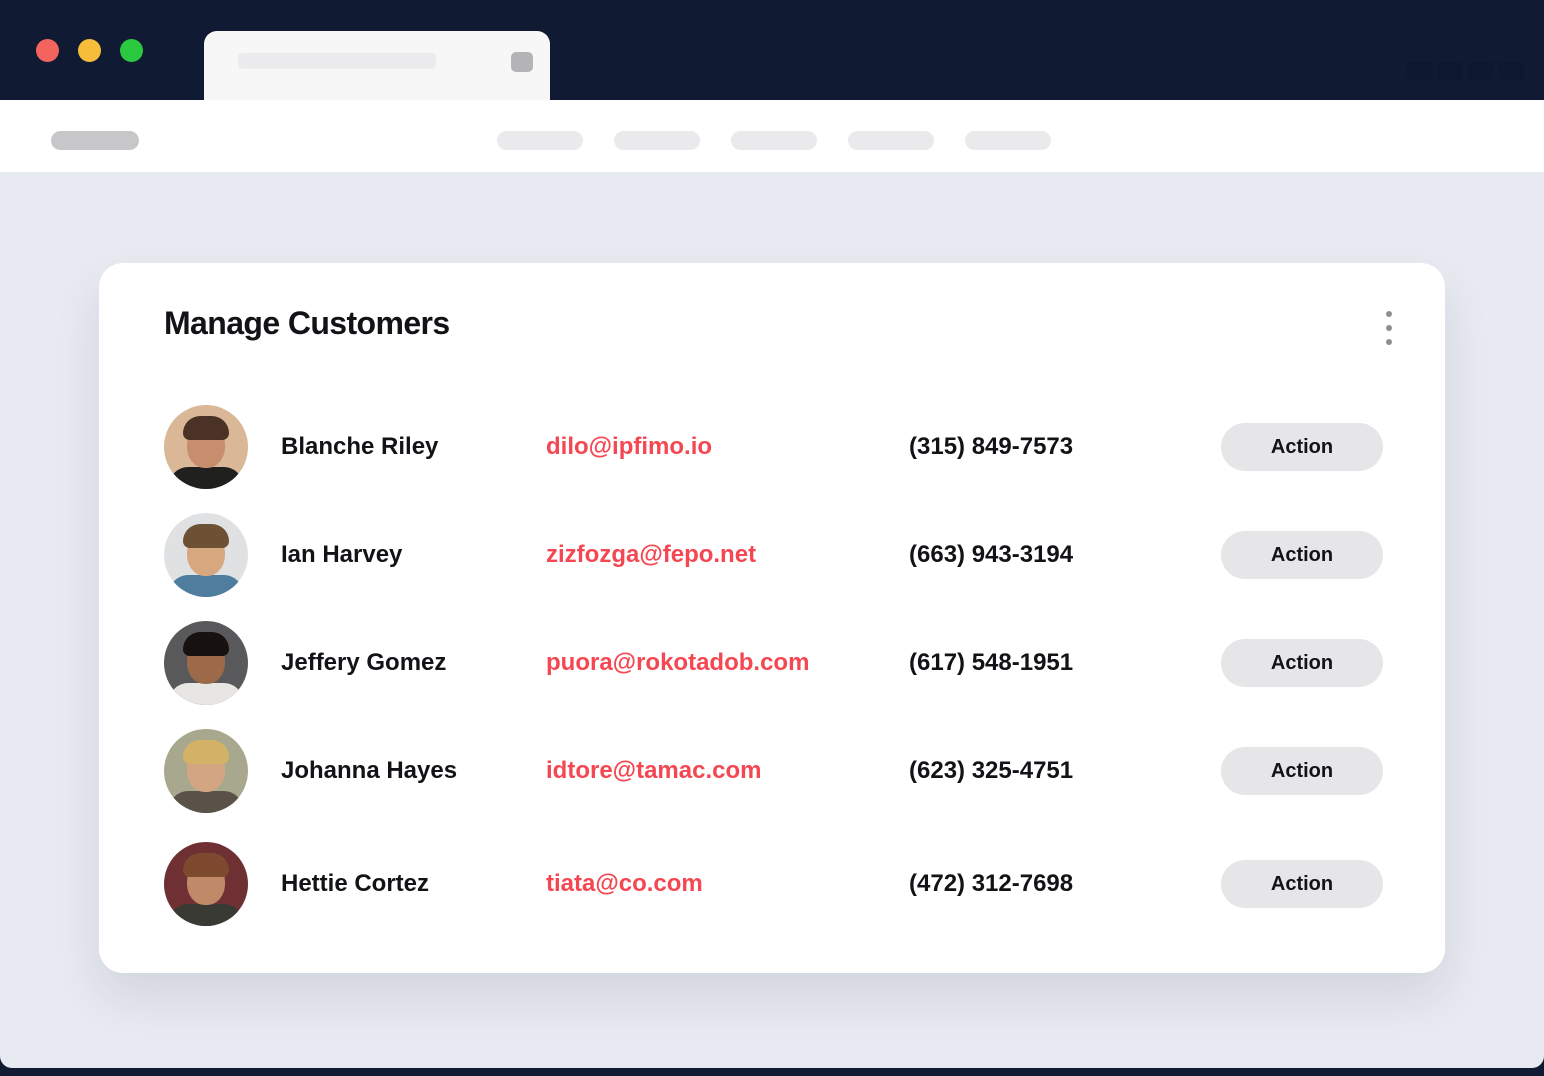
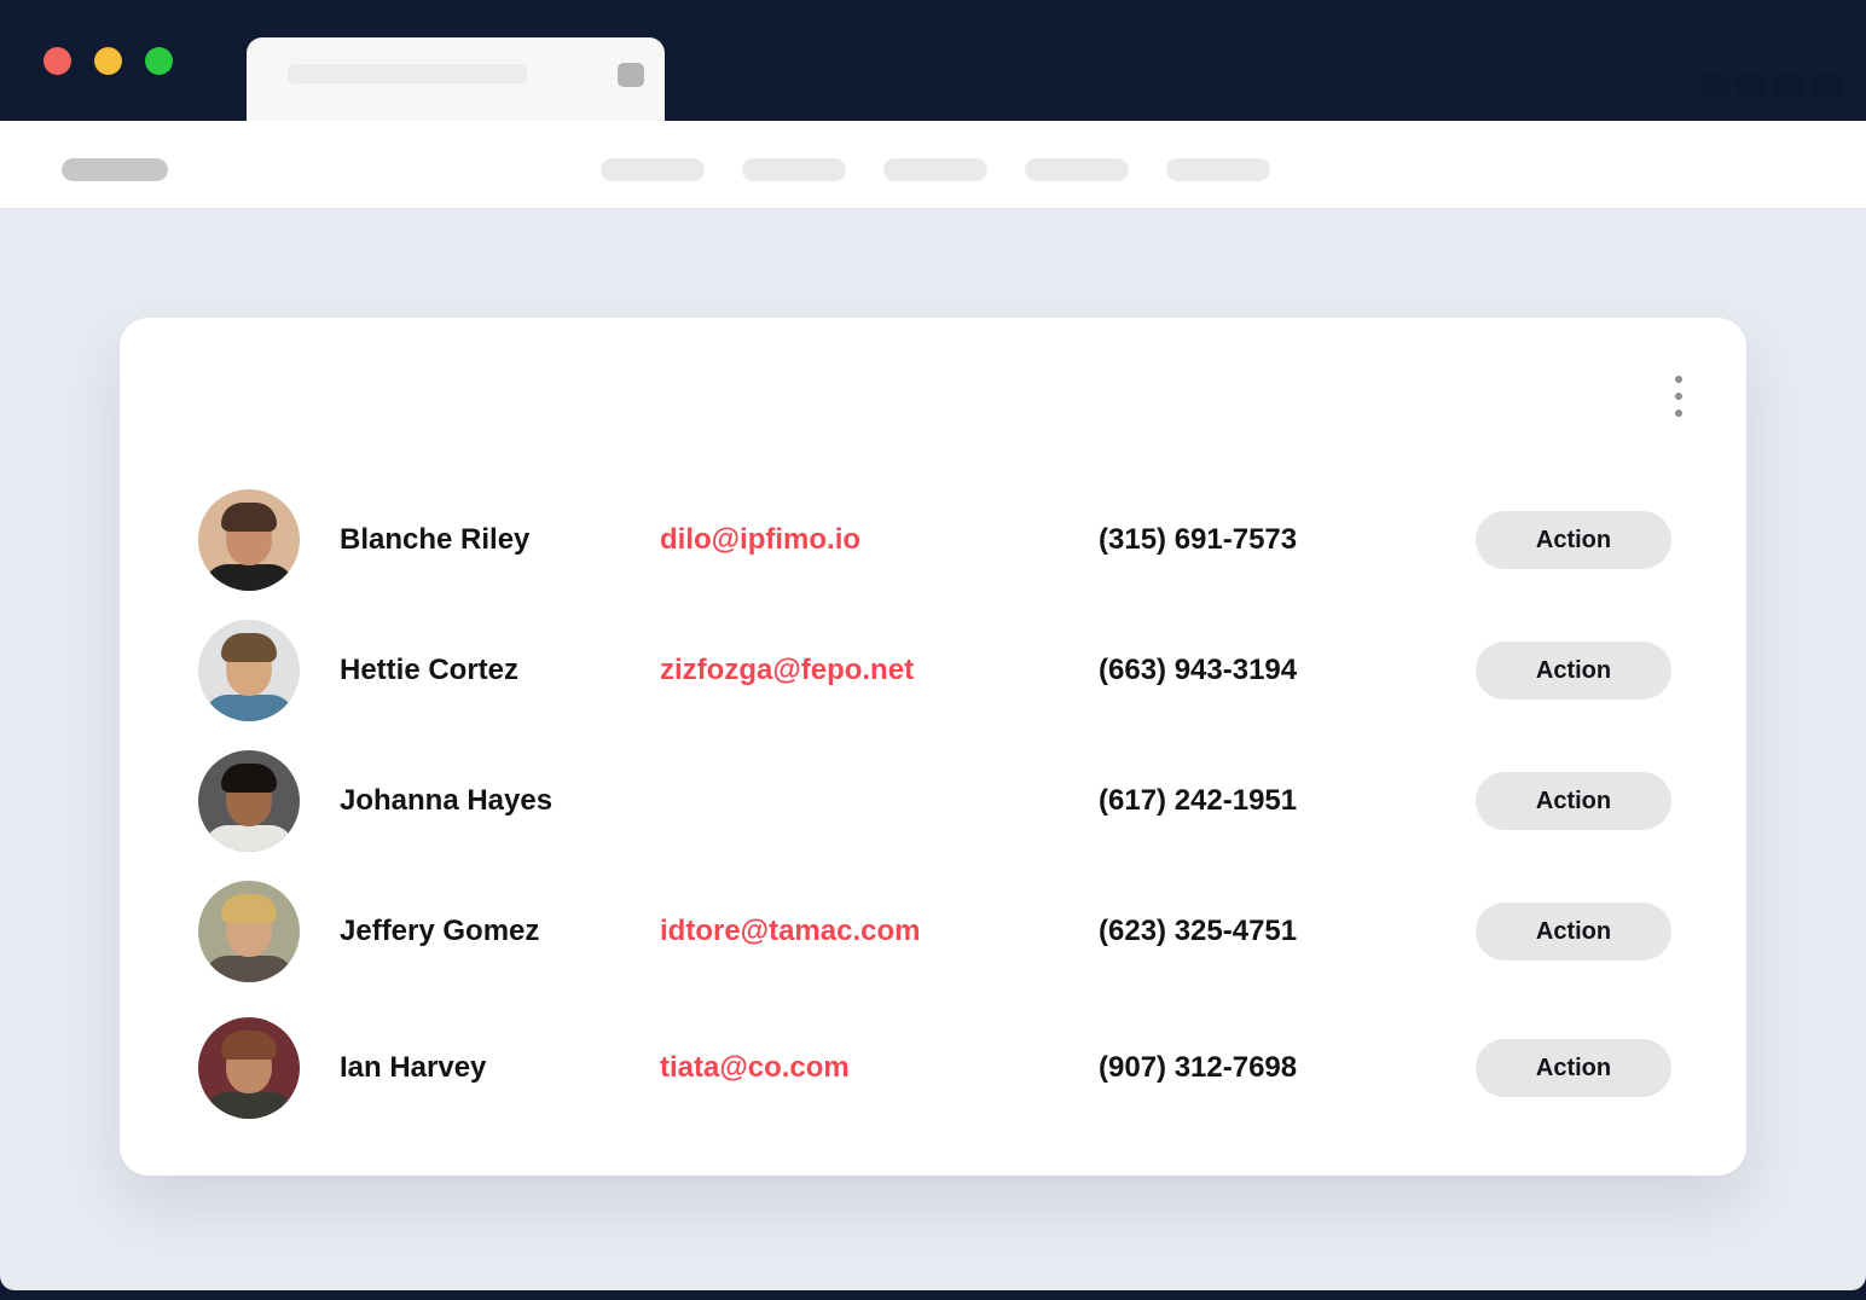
- Manage Customers
  Blanche Riley
  dilo@ipfimo.io
- (315) 849-7573
+ (315) 691-7573
  Action
- Ian Harvey
+ Hettie Cortez
  zizfozga@fepo.net
  (663) 943-3194
  Action
- Jeffery Gomez
+ Johanna Hayes
- puora@rokotadob.com
- (617) 548-1951
+ (617) 242-1951
  Action
- Johanna Hayes
+ Jeffery Gomez
  idtore@tamac.com
  (623) 325-4751
  Action
- Hettie Cortez
+ Ian Harvey
  tiata@co.com
- (472) 312-7698
+ (907) 312-7698
  Action
